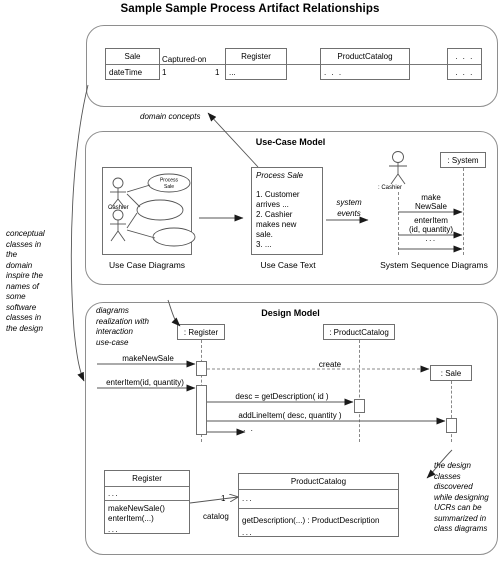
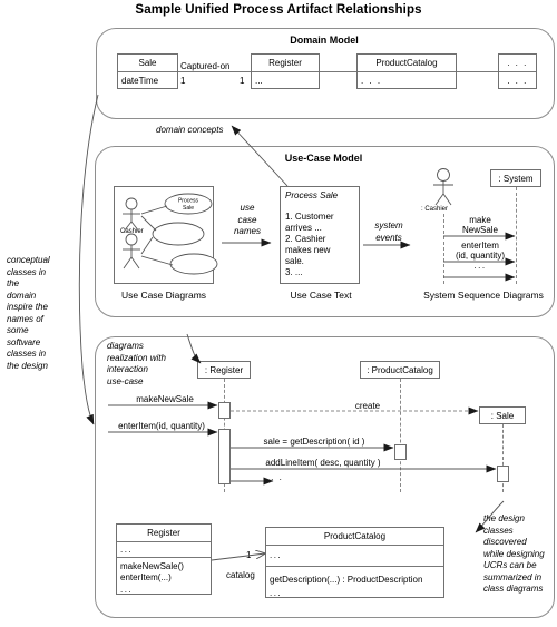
- Sample Sample Process Artifact Relationships
+ Sample Unified Process Artifact Relationships
+ Domain Model
  Sale
  dateTime
  Register
  ...
  ProductCatalog
  . . .
  . . .
  . . .
  Captured-on
  1
  1
  Use-Case Model
  Use Case Diagrams
  Use Case Text
  Process Sale
  1. Customer
  arrives ...
  2. Cashier
  makes new
  sale.
  3. ...
+ use
+ case
+ names
  system
  events
  System Sequence Diagrams
  : System
  make
  NewSale
  enterItem
  (id, quantity)
  ...
- Design Model
  diagrams
  realization with
  interaction
  use-case
  : Register
  : ProductCatalog
  : Sale
  makeNewSale
  create
  enterItem(id, quantity)
- desc = getDescription( id )
+ sale = getDescription( id )
  addLineItem( desc, quantity )
  . . .
  Register
  ...
  makeNewSale()
  enterItem(...)
  ...
  ProductCatalog
  ...
  getDescription(...) : ProductDescription
  ...
  catalog
  te design
  classes
  discovered
  while designing
  UCRs can be
  summarized in
  class diagrams
  domain concepts
  conceptual
  classes in
  the
  domain
  inspire the
  names of
  some
  software
  classes in
  the design
